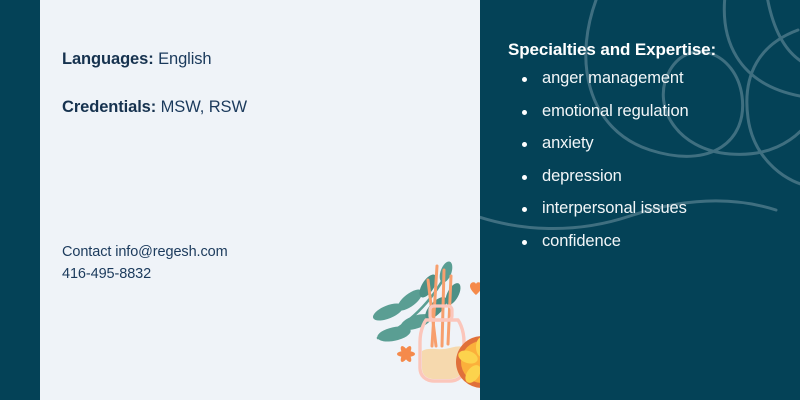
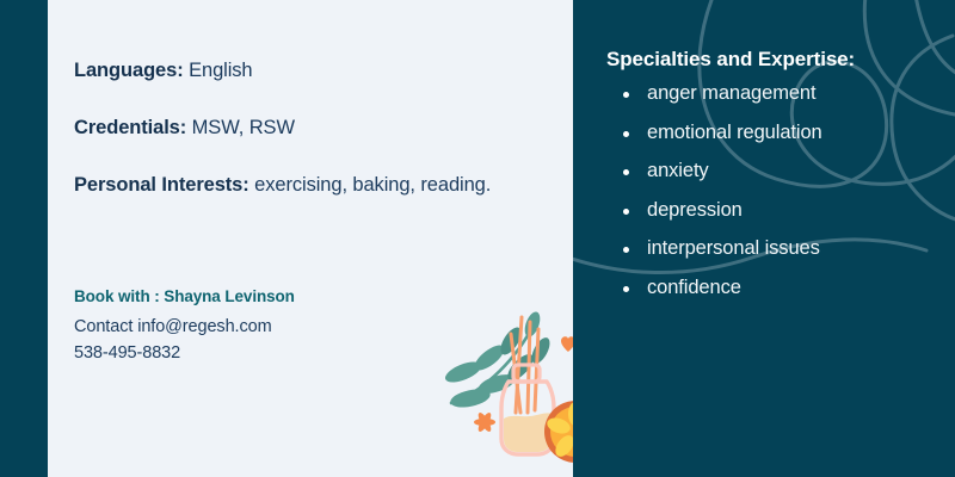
  Languages: English
  Credentials: MSW, RSW
+ Personal Interests: exercising, baking, reading.
+ Book with : Shayna Levinson
  Contact info@regesh.com
- 416-495-8832
+ 538-495-8832
  Specialties and Expertise:
  anger management
  emotional regulation
  anxiety
  depression
  interpersonal issues
  confidence
